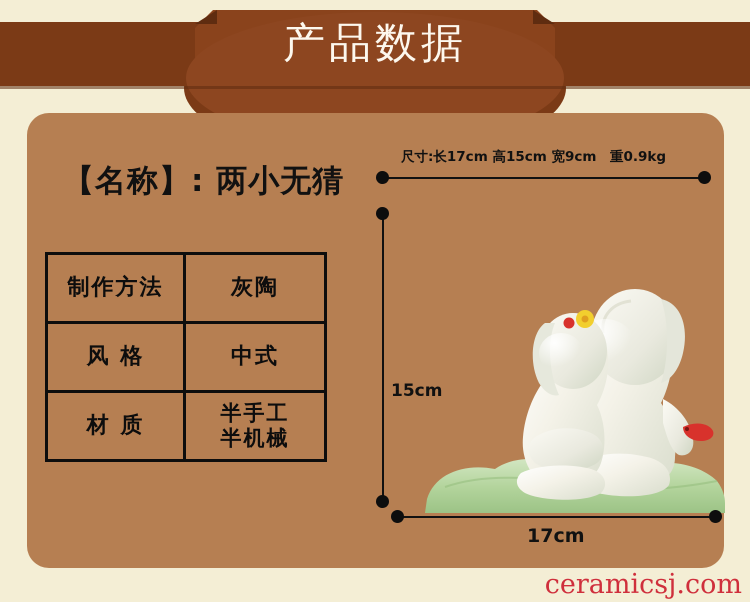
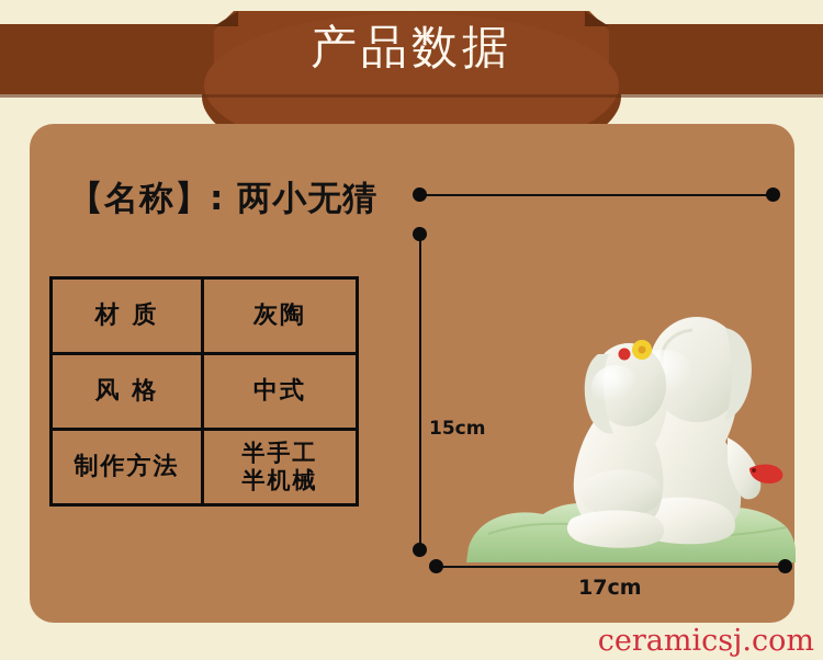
  产品数据
  【名称】: 两小无猜
- 制作方法	灰陶
+ 材 质	灰陶
  风 格	中式
- 材 质	半手工半机械
+ 制作方法	半手工半机械
- 尺寸:长17cm 高15cm 宽9cm 重0.9kg
  15cm
  17cm
  ceramicsj.com
